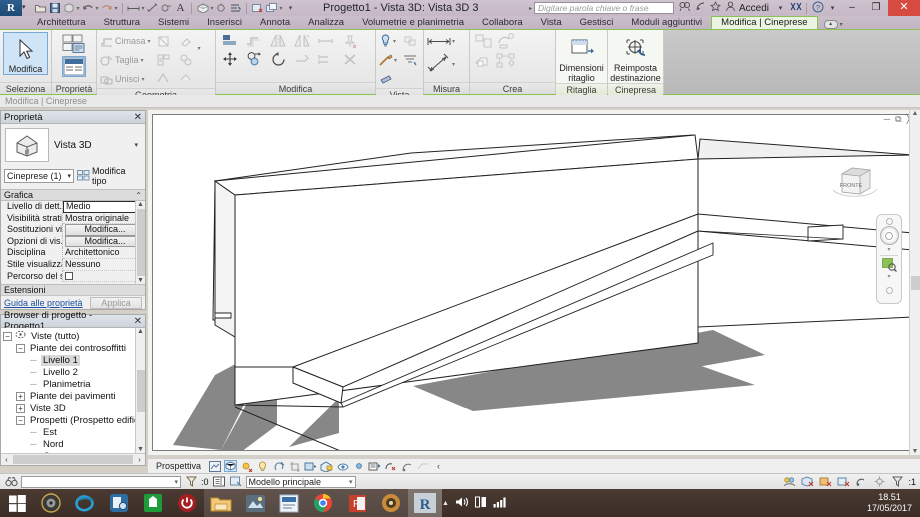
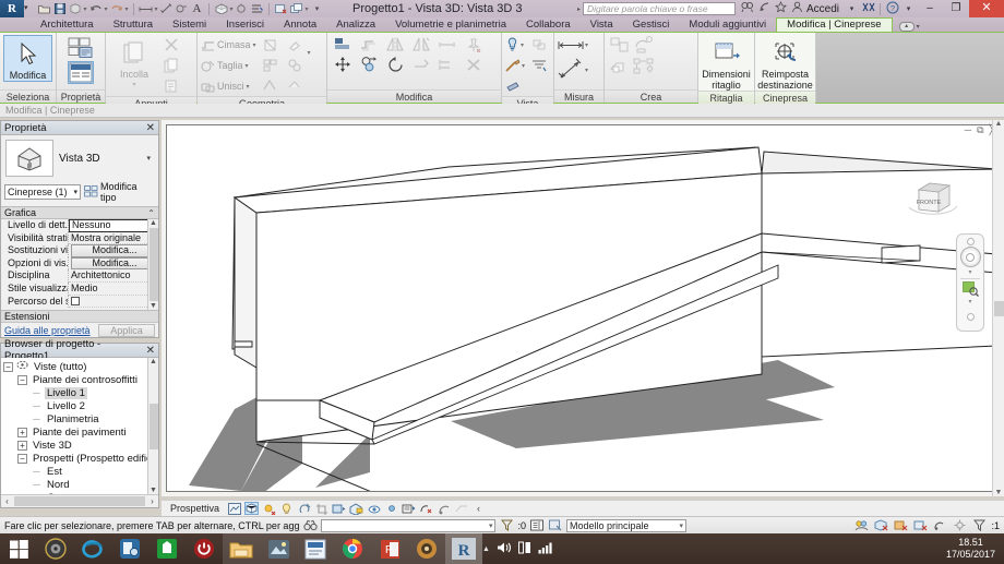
  R
  A
  Progetto1 - Vista 3D: Vista 3D 3
  Digitare parola chiave o frase
  Accedi
  ?
  –
  ❐
  ✕
  Architettura
  Struttura
  Sistemi
  Inserisci
  Annota
  Analizza
  Volumetrie e planimetria
  Collabora
  Vista
  Gestisci
  Moduli aggiuntivi
  Modifica | Cineprese
  Modifica
  Seleziona
  Proprietà
+ Incolla
  Cimasa
  Taglia
  Unisci
  Modifica
  Misura
  Crea
  Dimensioni ritaglio
  Ritaglia
  Reimposta destinazione
  Cinepresa
  Modifica | Cineprese
  Proprietà
  ✕
  Vista 3D
  Cineprese (1)
  Modifica tipo
  Grafica
  ⌃
  Livello di dett.
- Medio
+ Nessuno
  Visibilità strati
  Mostra originale
  Sostituzioni vi
  Modifica...
  Opzioni di vis.
  Modifica...
  Disciplina
  Architettonico
  Stile visualizz
- Nessuno
+ Medio
  Percorso del s
  Estensioni
  Guida alle proprietà
  Applica
  Browser di progetto - Progetto1
  ✕
  −
  Viste (tutto)
  −
  Piante dei controsoffitti
  ─
  Livello 1
  ─
  Livello 2
  ─
  Planimetria
  +
  Piante dei pavimenti
  +
  Viste 3D
  −
  Prospetti (Prospetto edifi
  ─
  Est
  ─
  Nord
  ‹
  ›
  ─
  ⧉
  Prospettiva
  ‹
+ Fare clic per selezionare, premere TAB per alternare, CTRL per agg
  :0
  Modello principale
  :1
  P
  R
  18.51
  17/05/2017
